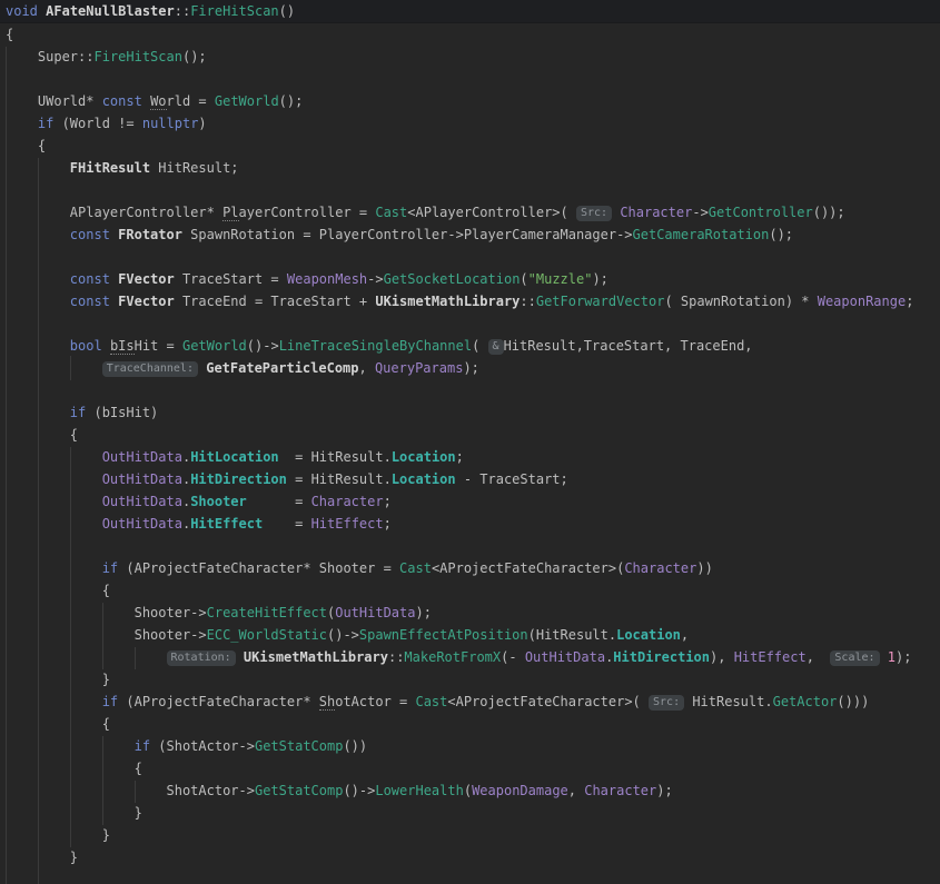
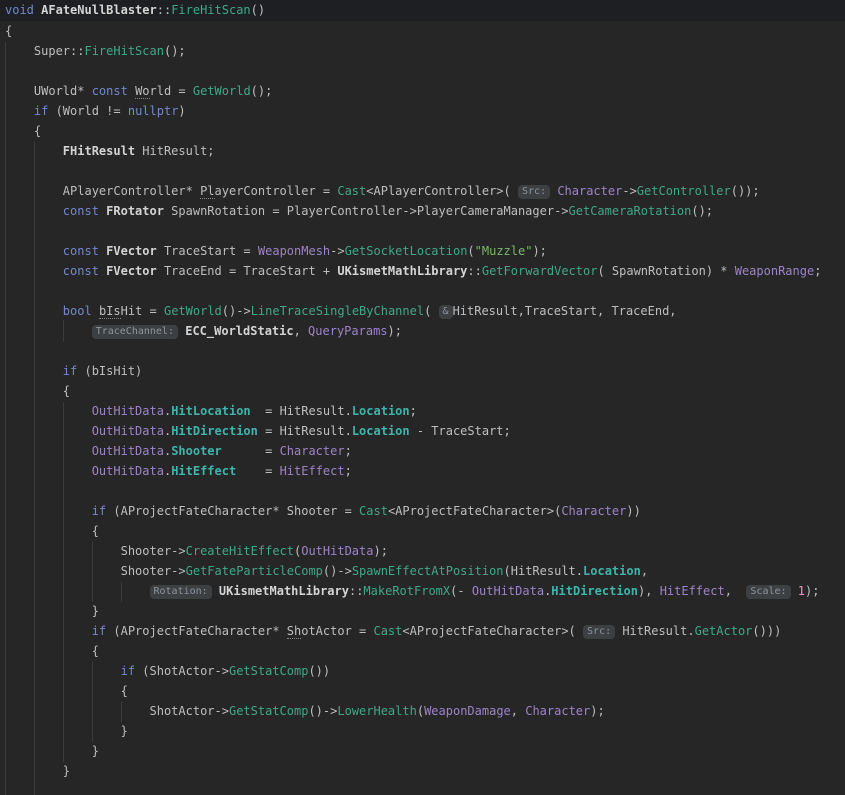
  void AFateNullBlaster::FireHitScan()
  {
  Super::FireHitScan();
  UWorld* const World = GetWorld();
  if (World != nullptr)
  {
  FHitResult HitResult;
  APlayerController* PlayerController = Cast<APlayerController>( Src: Character->GetController());
  const FRotator SpawnRotation = PlayerController->PlayerCameraManager->GetCameraRotation();
  const FVector TraceStart = WeaponMesh->GetSocketLocation("Muzzle");
  const FVector TraceEnd = TraceStart + UKismetMathLibrary::GetForwardVector( SpawnRotation) * WeaponRange;
  bool bIsHit = GetWorld()->LineTraceSingleByChannel( & HitResult,TraceStart, TraceEnd,
- TraceChannel: GetFateParticleComp, QueryParams);
+ TraceChannel: ECC_WorldStatic, QueryParams);
  if (bIsHit)
  {
  OutHitData.HitLocation = HitResult.Location;
  OutHitData.HitDirection = HitResult.Location - TraceStart;
  OutHitData.Shooter = Character;
  OutHitData.HitEffect = HitEffect;
  if (AProjectFateCharacter* Shooter = Cast<AProjectFateCharacter>(Character))
  {
  Shooter->CreateHitEffect(OutHitData);
- Shooter->ECC_WorldStatic()->SpawnEffectAtPosition(HitResult.Location,
+ Shooter->GetFateParticleComp()->SpawnEffectAtPosition(HitResult.Location,
  Rotation: UKismetMathLibrary::MakeRotFromX(- OutHitData.HitDirection), HitEffect, Scale: 1);
  }
  if (AProjectFateCharacter* ShotActor = Cast<AProjectFateCharacter>( Src: HitResult.GetActor()))
  {
  if (ShotActor->GetStatComp())
  {
  ShotActor->GetStatComp()->LowerHealth(WeaponDamage, Character);
  }
  }
  }
